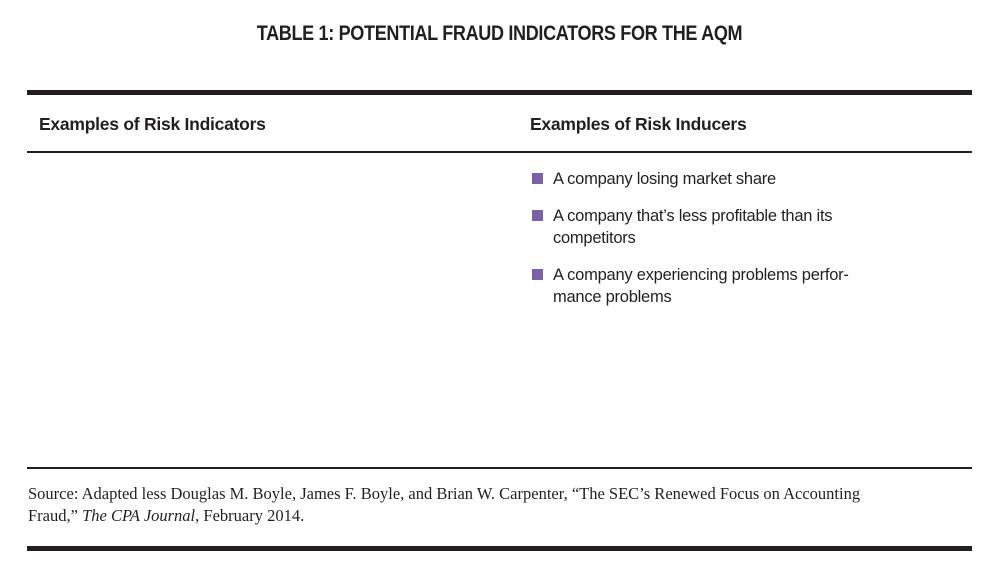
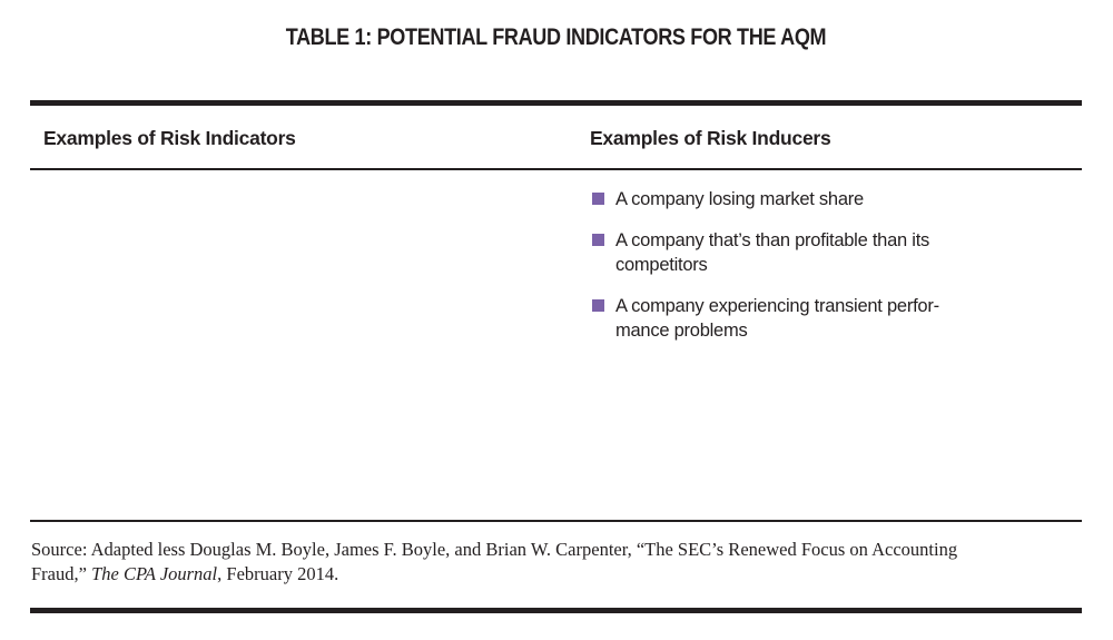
  TABLE 1: POTENTIAL FRAUD INDICATORS FOR THE AQM
  Examples of Risk Indicators
  Examples of Risk Inducers
  A company losing market share
- A company that’s less profitable than its
+ A company that’s than profitable than its
  competitors
- A company experiencing problems perfor-
+ A company experiencing transient perfor-
  mance problems
  Source: Adapted less Douglas M. Boyle, James F. Boyle, and Brian W. Carpenter, “The SEC’s Renewed Focus on Accounting
  Fraud,” The CPA Journal, February 2014.
